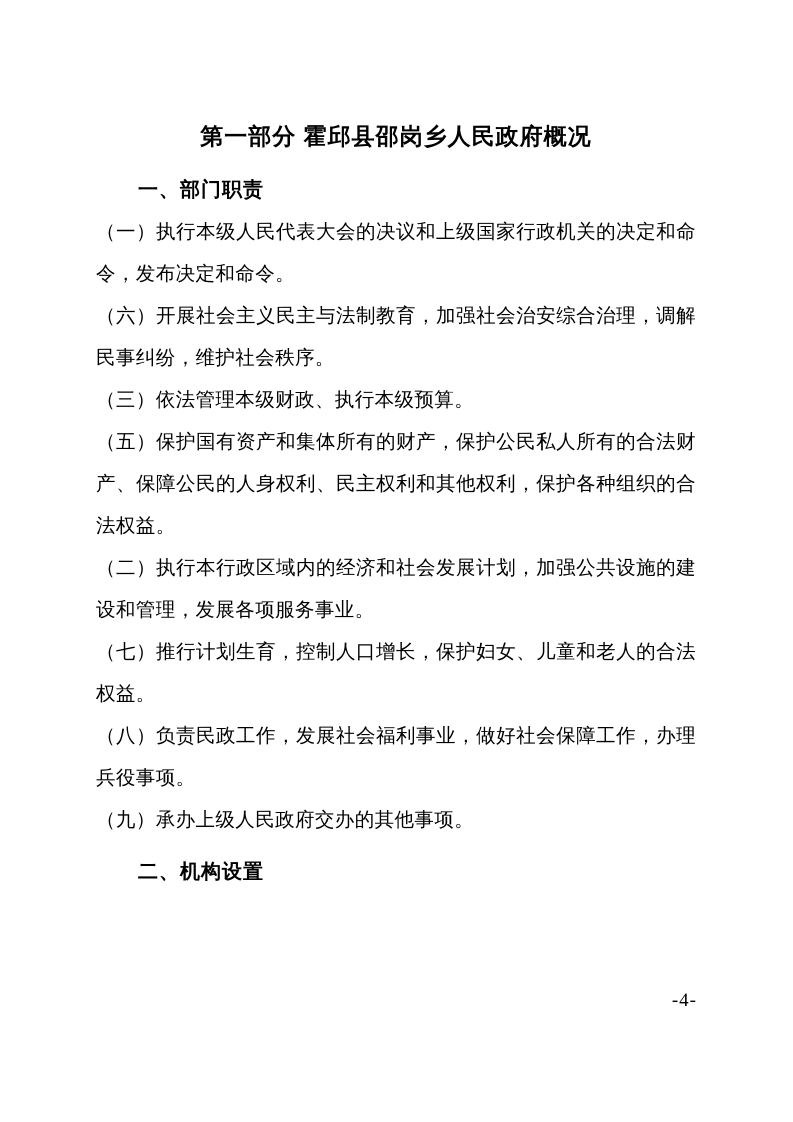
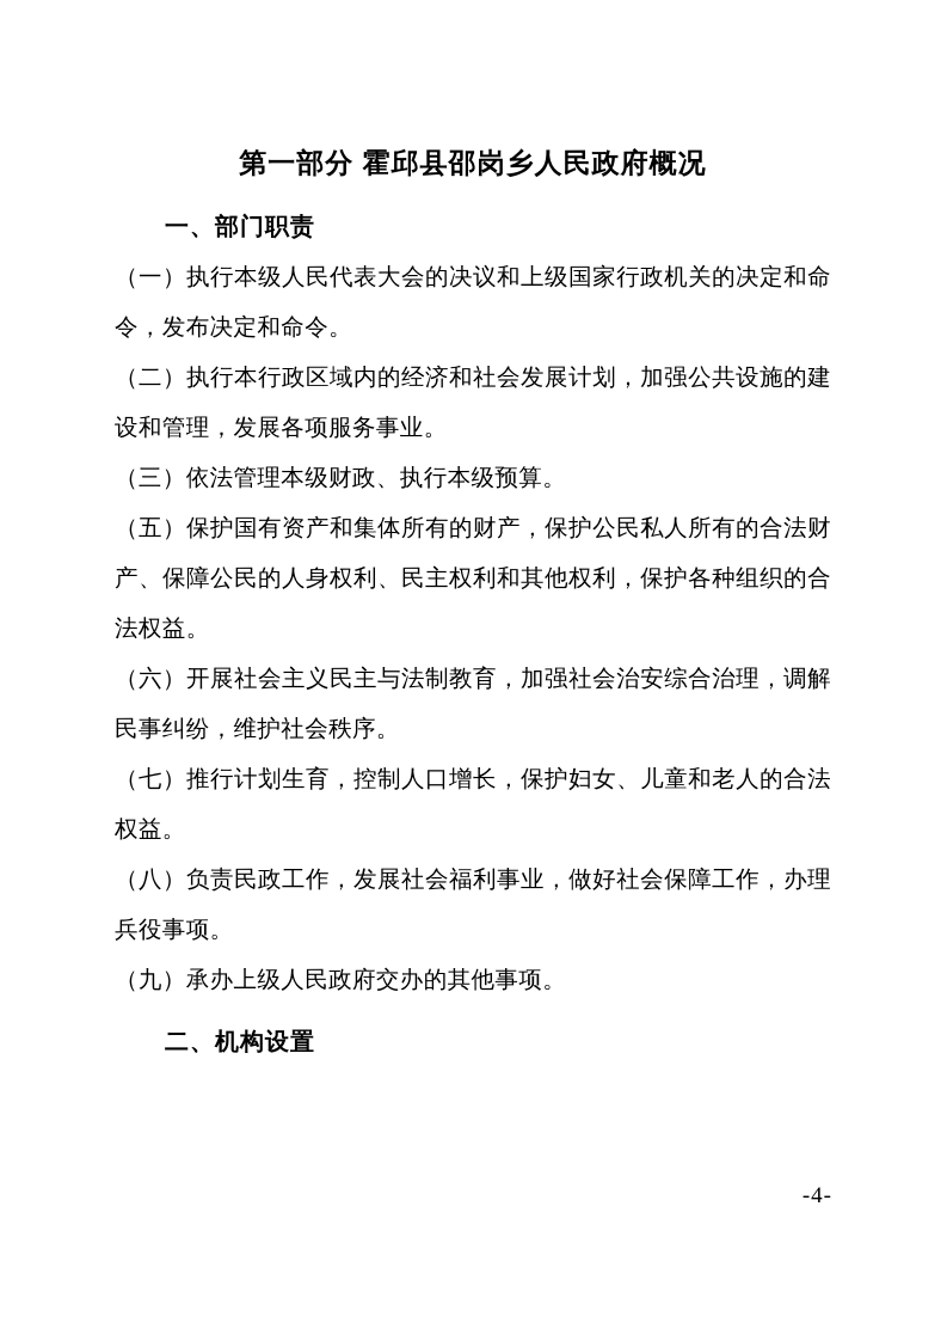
  第一部分 霍邱县邵岗乡人民政府概况
  一、部门职责
  （一）执行本级人民代表大会的决议和上级国家行政机关的决定和命令，发布决定和命令。
- （六）开展社会主义民主与法制教育，加强社会治安综合治理，调解民事纠纷，维护社会秩序。
+ （二）执行本行政区域内的经济和社会发展计划，加强公共设施的建设和管理，发展各项服务事业。
  （三）依法管理本级财政、执行本级预算。
  （五）保护国有资产和集体所有的财产，保护公民私人所有的合法财产、保障公民的人身权利、民主权利和其他权利，保护各种组织的合法权益。
- （二）执行本行政区域内的经济和社会发展计划，加强公共设施的建设和管理，发展各项服务事业。
+ （六）开展社会主义民主与法制教育，加强社会治安综合治理，调解民事纠纷，维护社会秩序。
  （七）推行计划生育，控制人口增长，保护妇女、儿童和老人的合法权益。
  （八）负责民政工作，发展社会福利事业，做好社会保障工作，办理兵役事项。
  （九）承办上级人民政府交办的其他事项。
  二、机构设置
  -4-
